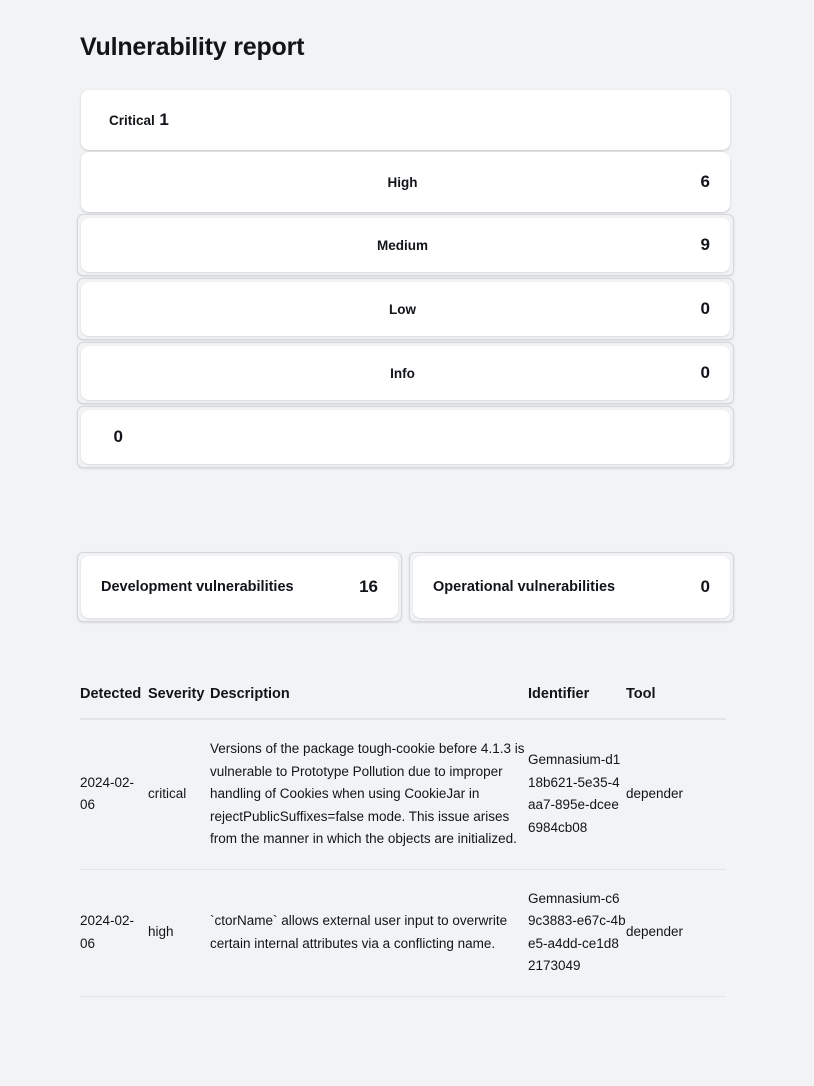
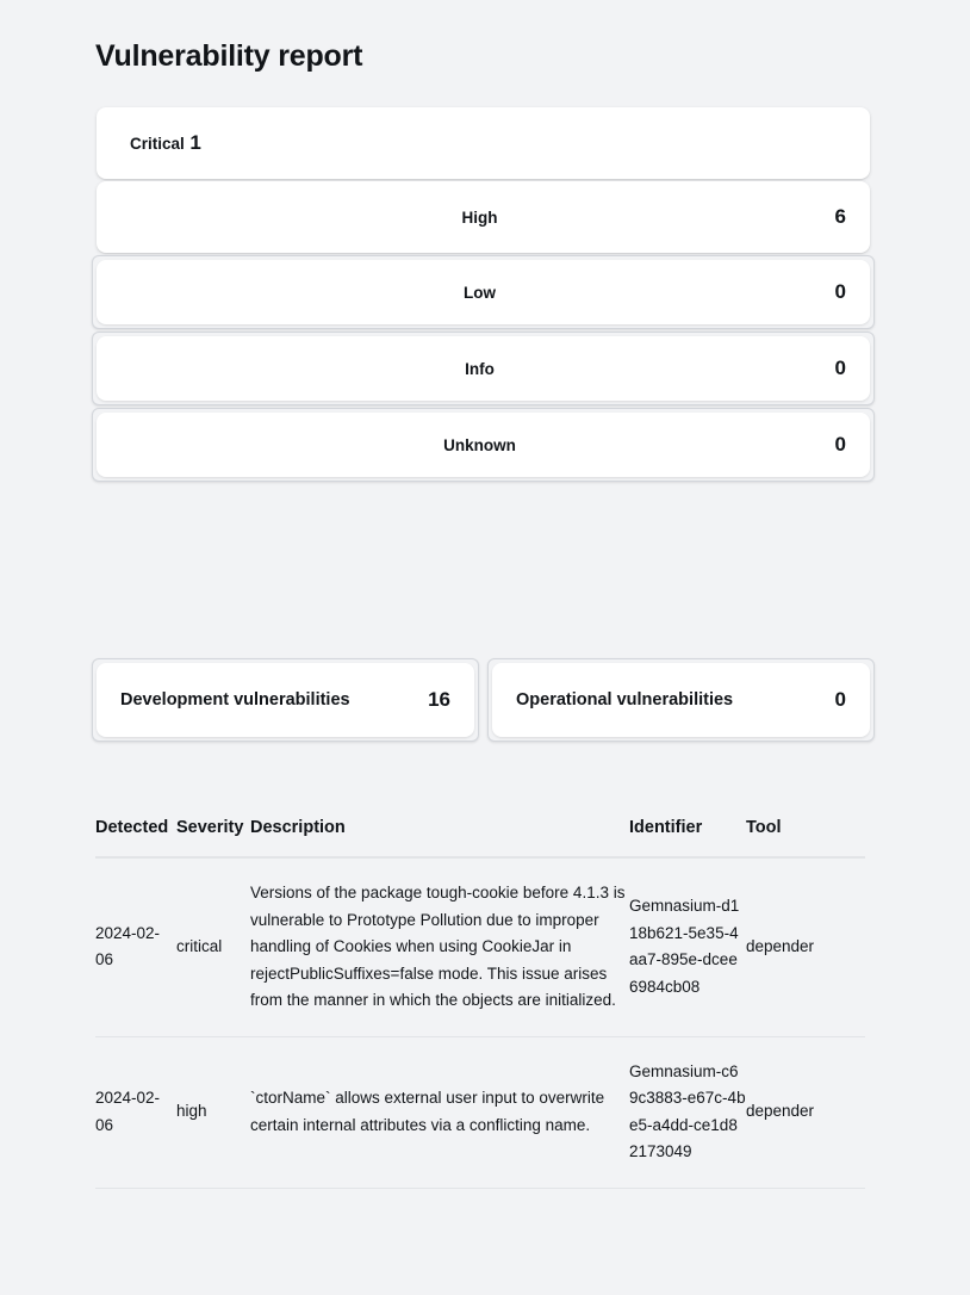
  Vulnerability report
  Critical
  1
  High
  6
- Medium
- 9
  Low
  0
  Info
  0
+ Unknown
  0
  Development vulnerabilities
  16
  Operational vulnerabilities
  0
  Detected	Severity	Description	Identifier	Tool
  2024-02-06	critical	Versions of the package tough-cookie before 4.1.3 is vulnerable to Prototype Pollution due to improper handling of Cookies when using CookieJar in rejectPublicSuffixes=false mode. This issue arises from the manner in which the objects are initialized.	Gemnasium-d118b621-5e35-4aa7-895e-dcee6984cb08	depender
  2024-02-06	high	`ctorName` allows external user input to overwrite certain internal attributes via a conflicting name.	Gemnasium-c69c3883-e67c-4be5-a4dd-ce1d82173049	depender
